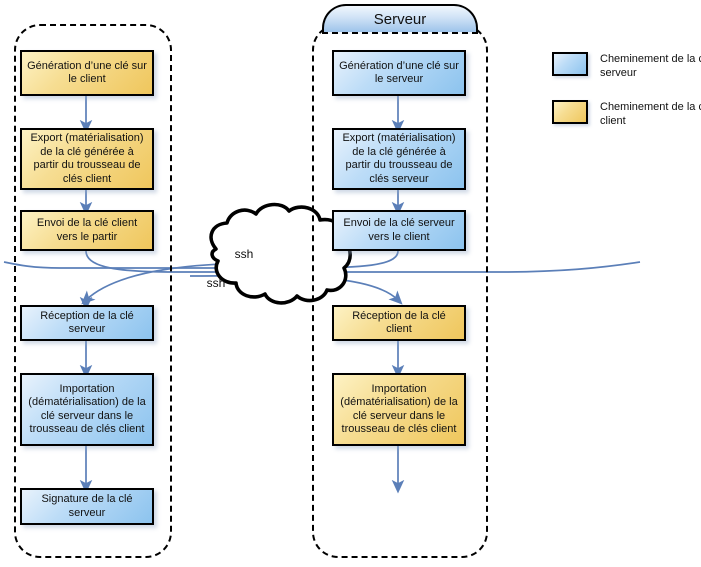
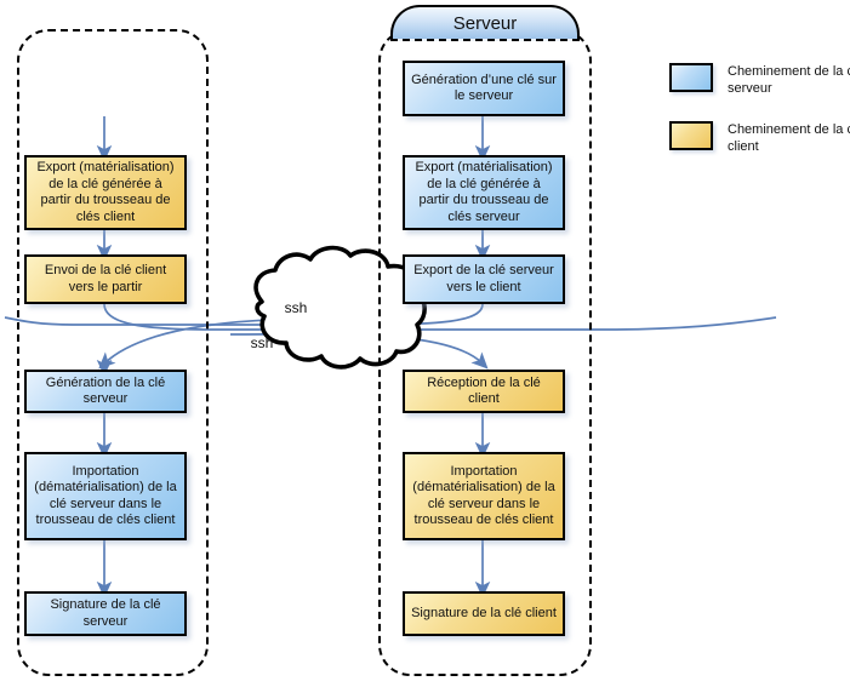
  Serveur
- Génération d’une clé sur le client
  Export (matérialisation) de la clé générée à partir du trousseau de clés client
  Envoi de la clé client vers le partir
- Réception de la clé serveur
+ Génération de la clé serveur
  Importation (dématérialisation) de la clé serveur dans le trousseau de clés client
  Signature de la clé serveur
  Génération d’une clé sur le serveur
  Export (matérialisation) de la clé générée à partir du trousseau de clés serveur
- Envoi de la clé serveur vers le client
+ Export de la clé serveur vers le client
  Réception de la clé client
  Importation (dématérialisation) de la clé serveur dans le trousseau de clés client
+ Signature de la clé client
  ssh
  ssh
  Cheminement de la serveur
  Cheminement de la client
